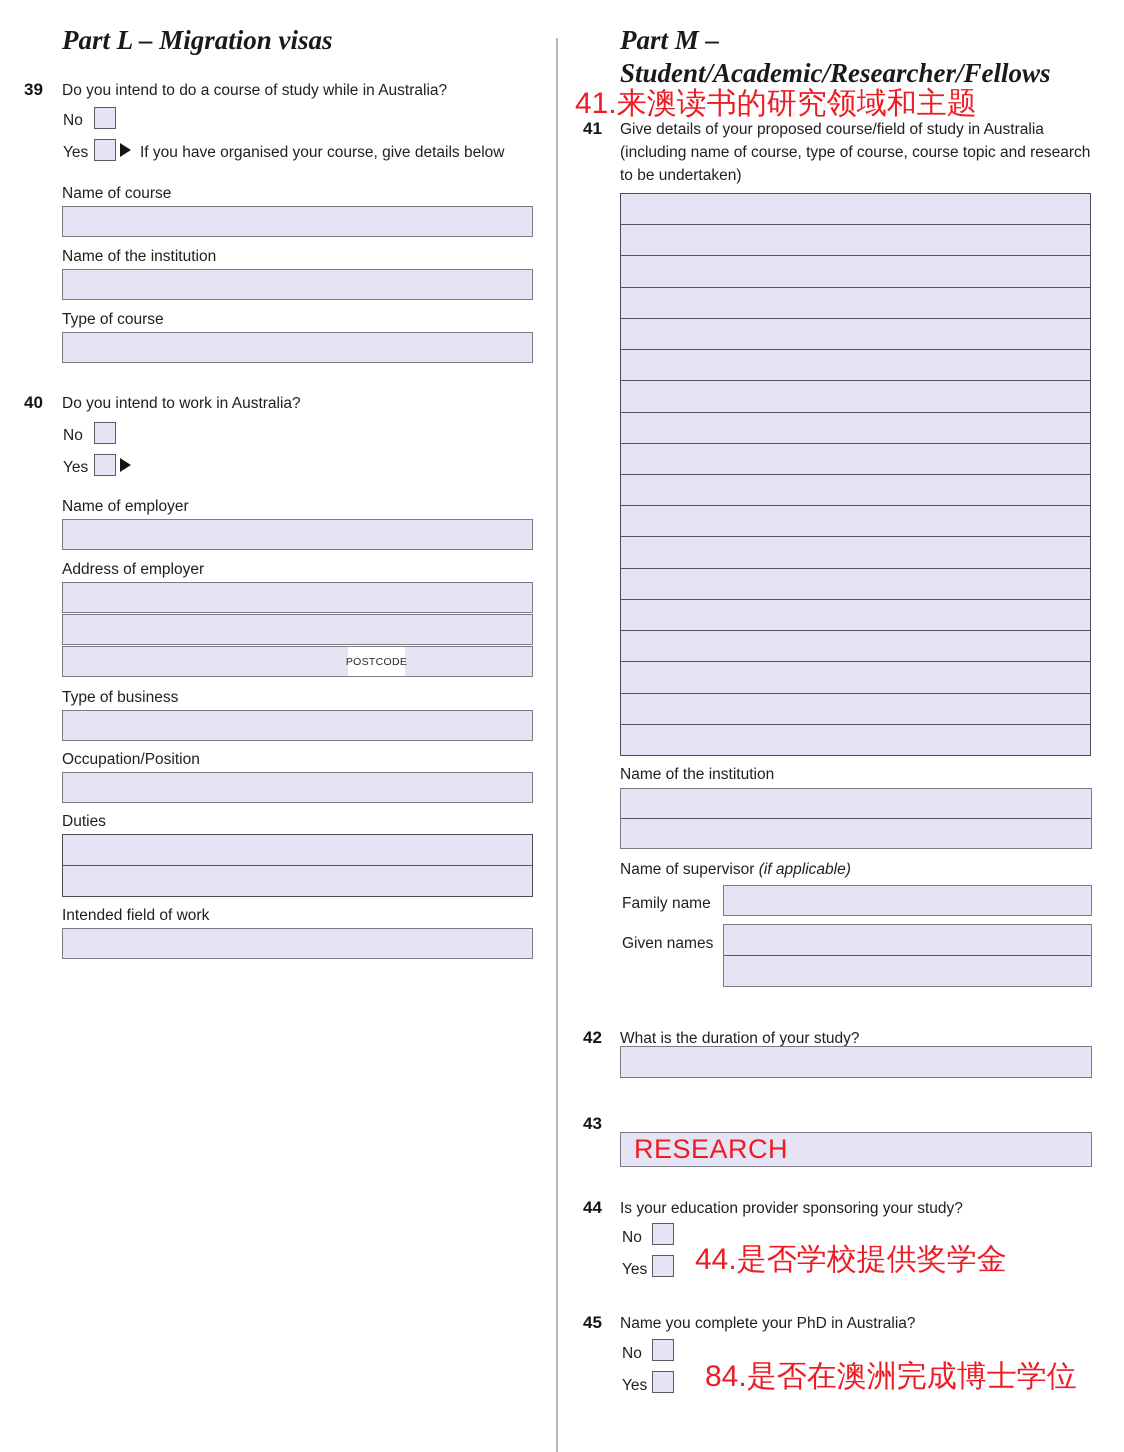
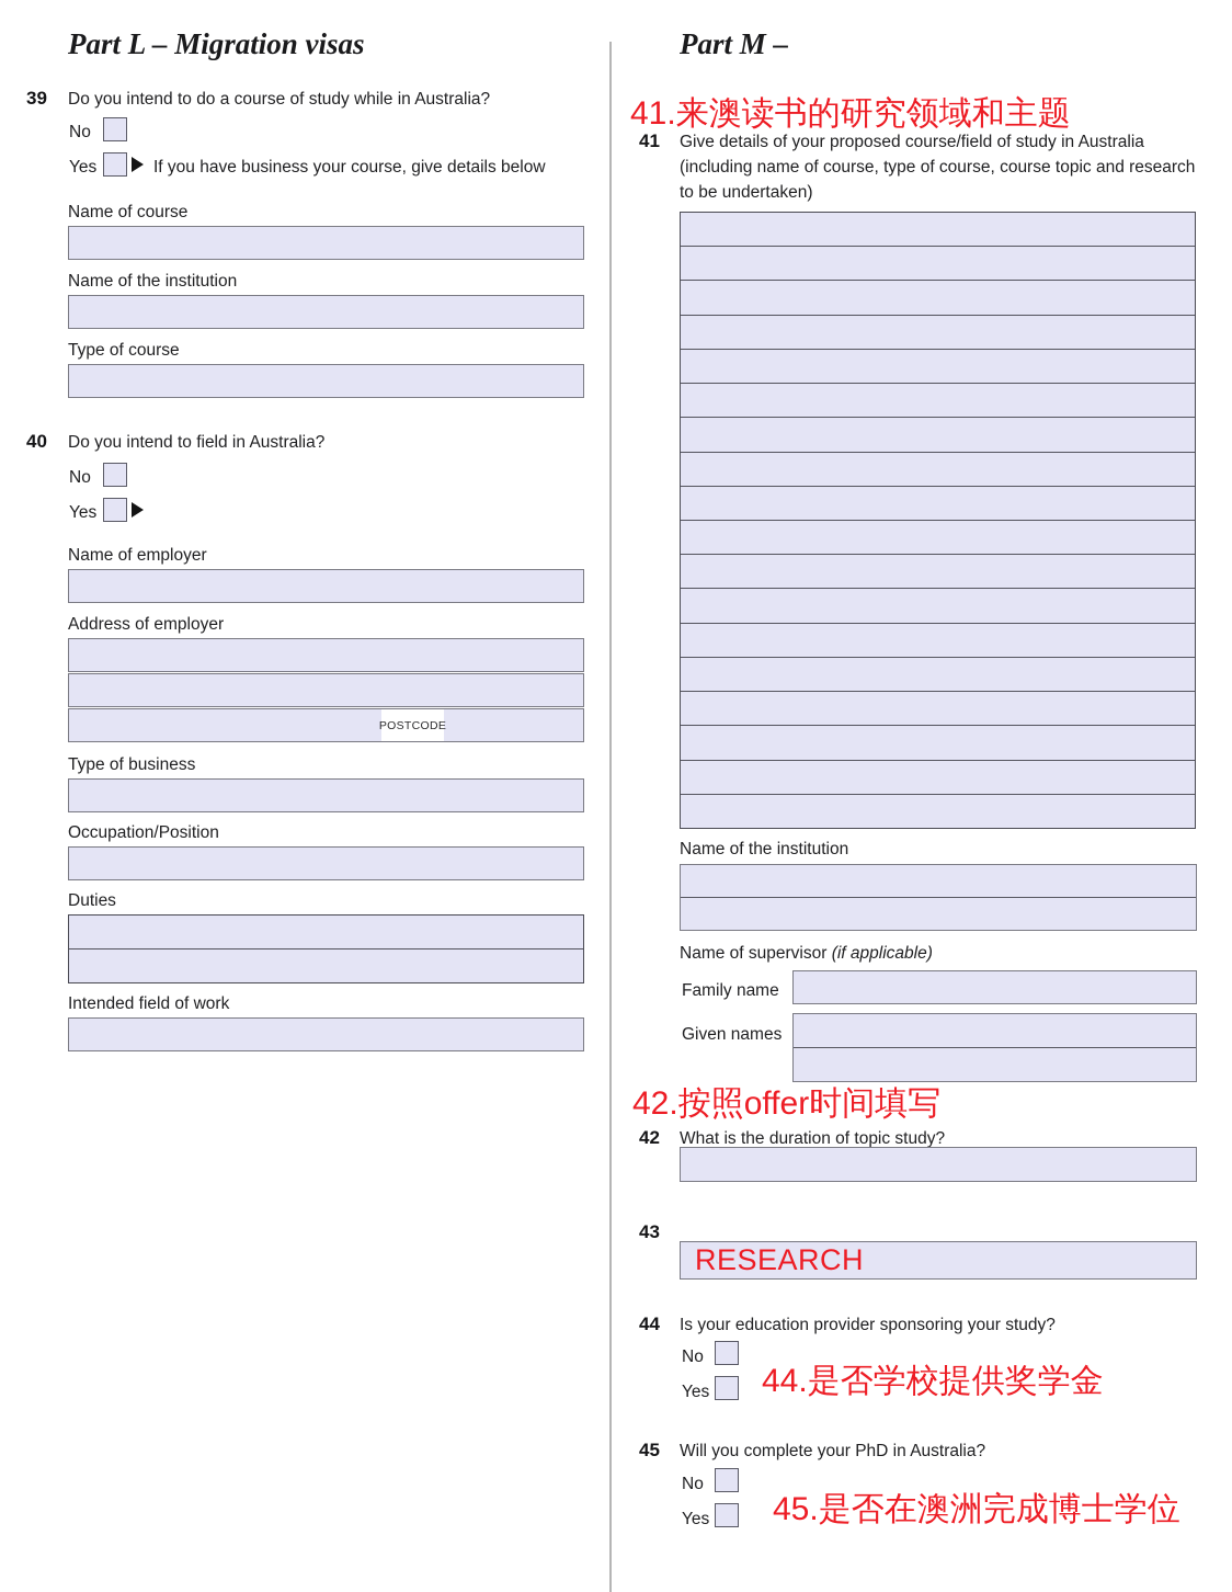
  Part L – Migration visas
  39
  Do you intend to do a course of study while in Australia?
  No
  Yes
- If you have organised your course, give details below
+ If you have business your course, give details below
  Name of course
  Name of the institution
  Type of course
  40
- Do you intend to work in Australia?
+ Do you intend to field in Australia?
  No
  Yes
  Name of employer
  Address of employer
  POSTCODE
  Type of business
  Occupation/Position
  Duties
  Intended field of work
  Part M –
- Student/Academic/Researcher/Fellows
  41.来澳读书的研究领域和主题
  41
  Give details of your proposed course/field of study in Australia (including name of course, type of course, course topic and research to be undertaken)
  Name of the institution
  Name of supervisor (if applicable)
  Family name
  Given names
+ 42.按照offer时间填写
  42
- What is the duration of your study?
+ What is the duration of topic study?
  43
  RESEARCH
  44
  Is your education provider sponsoring your study?
  No
  Yes
  44.是否学校提供奖学金
  45
- Name you complete your PhD in Australia?
+ Will you complete your PhD in Australia?
  No
  Yes
- 84.是否在澳洲完成博士学位
+ 45.是否在澳洲完成博士学位
